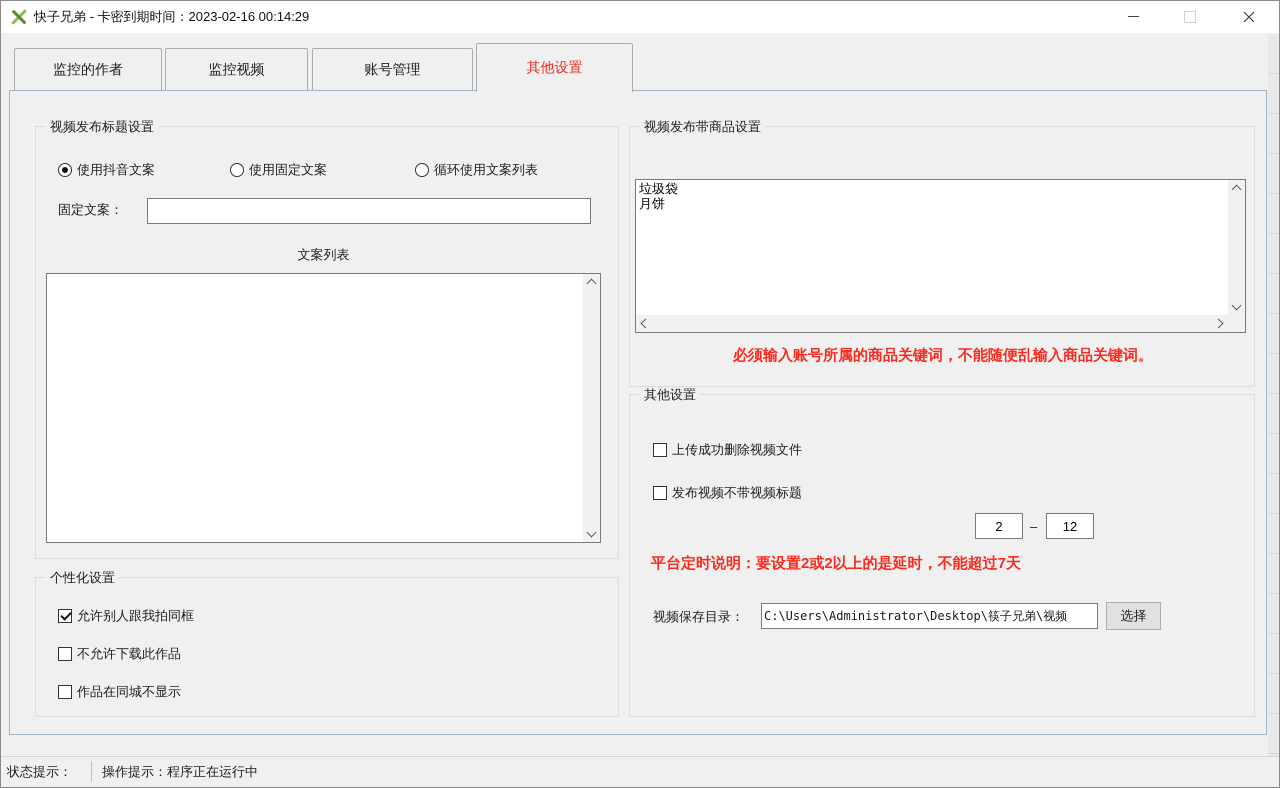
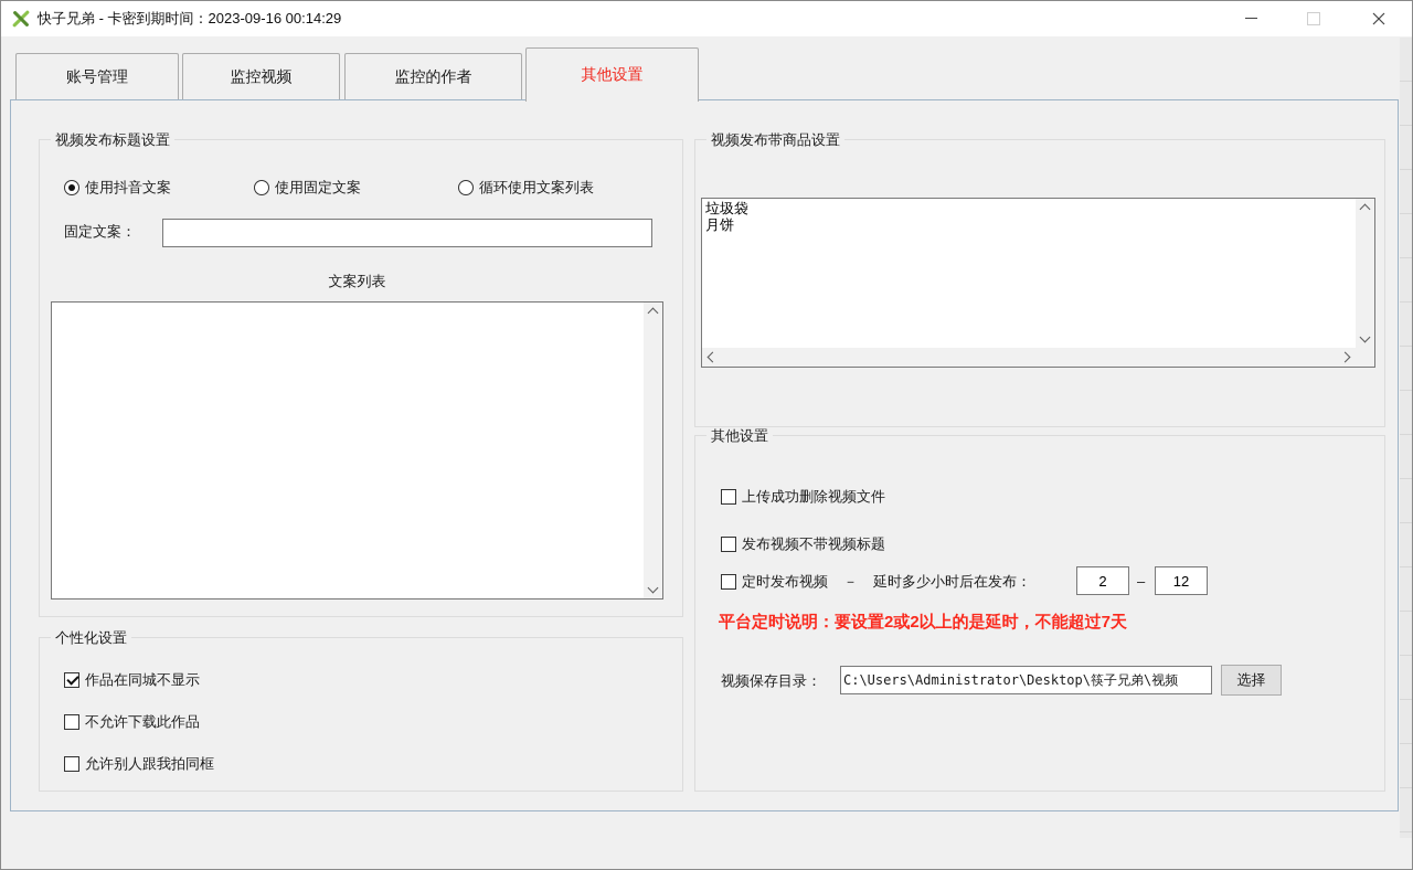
- 快子兄弟 - 卡密到期时间：2023-02-16 00:14:29
+ 快子兄弟 - 卡密到期时间：2023-09-16 00:14:29
- 监控的作者
+ 账号管理
  监控视频
- 账号管理
+ 监控的作者
  其他设置
  视频发布标题设置
  使用抖音文案
  使用固定文案
  循环使用文案列表
  固定文案：
  文案列表
  个性化设置
- 允许别人跟我拍同框
+ 作品在同城不显示
  不允许下载此作品
- 作品在同城不显示
+ 允许别人跟我拍同框
  视频发布带商品设置
  垃圾袋
  月饼
- 必须输入账号所属的商品关键词，不能随便乱输入商品关键词。
  其他设置
  上传成功删除视频文件
  发布视频不带视频标题
+ 定时发布视频
+ －
+ 延时多少小时后在发布：
  2
  –
  12
  平台定时说明：要设置2或2以上的是延时，不能超过7天
  视频保存目录：
  C:\Users\Administrator\Desktop\筷子兄弟\视频
  选择
- 状态提示：
- 操作提示：程序正在运行中
